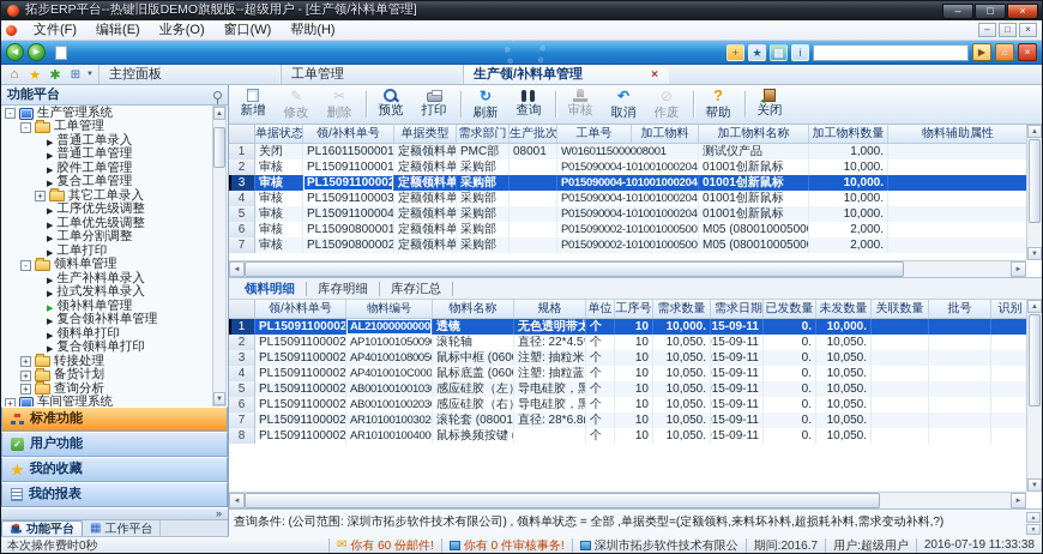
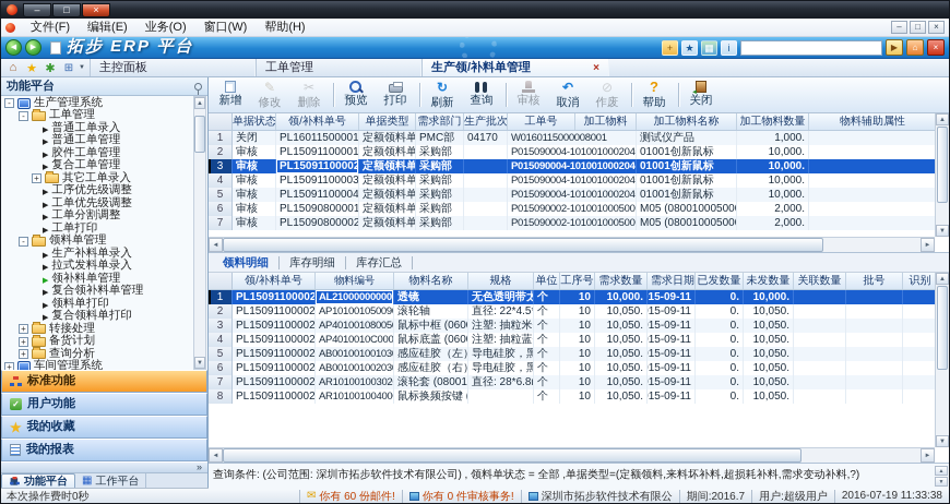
- 拓步ERP平台--热键旧版DEMO旗舰版--超级用户 - [生产领/补料单管理]
  –
  □
  ×
  文件(F)
  编辑(E)
  业务(O)
  窗口(W)
  帮助(H)
  –
  □
  ×
+ 拓步 ERP 平台
  +
  ★
  ▦
  i
  ▶
  ⌂
  ×
  ⌂
  ★
  ✱
  ⊞
  主控面板
  工单管理
  生产领/补料单管理
  ×
  功能平台
  -
  生产管理系统
  -
  工单管理
  普通工单录入
  普通工单管理
  胶件工单管理
  复合工单管理
  +
  其它工单录入
  工序优先级调整
  工单优先级调整
  工单分割调整
  工单打印
  -
  领料单管理
  生产补料单录入
  拉式发料单录入
  领补料单管理
  复合领补料单管理
  领料单打印
  复合领料单打印
  +
  转接处理
  +
  备货计划
  +
  查询分析
  +
  车间管理系统
  标准功能
  用户功能
  我的收藏
  我的报表
  »
  ▦
  功能平台
  ▦
  工作平台
  新增
  修改
  删除
  预览
  打印
  刷新
  查询
  审核
  取消
  作废
  帮助
  关闭
  单据状态
  领/补料单号
  单据类型
  需求部门
  生产批次
  工单号
  加工物料
  加工物料名称
  加工物料数量
  物料辅助属性
  1
  关闭
  PL16011500001
  定额领料单
  PMC部
- 08001
+ 04170
  W0160115000008001
  测试仪产品
  1,000.
  2
  审核
  PL15091100001
  定额领料单
  采购部
  P015090004-101001000204
  01001创新鼠标
  10,000.
  3
  审核
  PL15091100002
  定额领料单
  采购部
  P015090004-101001000204
  01001创新鼠标
  10,000.
  4
  审核
  PL15091100003
  定额领料单
  采购部
  P015090004-101001000204
  01001创新鼠标
  10,000.
  5
  审核
  PL15091100004
  定额领料单
  采购部
  P015090004-101001000204
  01001创新鼠标
  10,000.
  6
  审核
  PL15090800001
  定额领料单
  采购部
  P015090002-101001000500
  M05 (08001000500
  2,000.
  7
  审核
  PL15090800002
  定额领料单
  采购部
  P015090002-101001000500
  M05 (08001000500
  2,000.
  领料明细
  库存明细
  库存汇总
  领/补料单号
  物料编号
  物料名称
  规格
  单位
  工序号
  需求数量
  需求日期
  已发数量
  未发数量
  关联数量
  批号
  识别
  1
  PL15091100002
  AL21000000000
  透镜
  无色透明带太
  个
  10
  10,000.
  15-09-11
  0.
  10,000.
  2
  PL15091100002
  AP10100105009
  滚轮轴
  直径: 22*4.5*
  个
  10
  10,050.
  15-09-11
  0.
  10,050.
  3
  PL15091100002
  AP40100108005
  鼠标中框 (060
  注塑: 抽粒米
  个
  10
  10,050.
  15-09-11
  0.
  10,050.
  4
  PL15091100002
  AP4010010C000
  鼠标底盖 (060
  注塑: 抽粒蓝
  个
  10
  10,050.
  15-09-11
  0.
  10,050.
  5
  PL15091100002
  AB00100100103
  感应硅胶（左
  导电硅胶，黑
  个
  10
  10,050.
  15-09-11
  0.
  10,050.
  6
  PL15091100002
  AB00100100203
  感应硅胶（右
  导电硅胶，黑
  个
  10
  10,050.
  15-09-11
  0.
  10,050.
  7
  PL15091100002
  AR10100100302
  滚轮套 (08001
  直径: 28*6.8
  个
  10
  10,050.
  15-09-11
  0.
  10,050.
  8
  PL15091100002
  AR10100100400
  个
  10
  10,050.
  15-09-11
  0.
  10,050.
  查询条件: (公司范围: 深圳市拓步软件技术有限公司) , 领料单状态 = 全部 ,单据类型=(定额领料,来料坏补料,超损耗补料,需求变动补料,?)
  本次操作费时0秒
  ✉
  你有 60 份邮件!
  你有 0 件审核事务!
  深圳市拓步软件技术有限公
  期间:2016.7
  用户:超级用户
  2016-07-19 11:33:38
